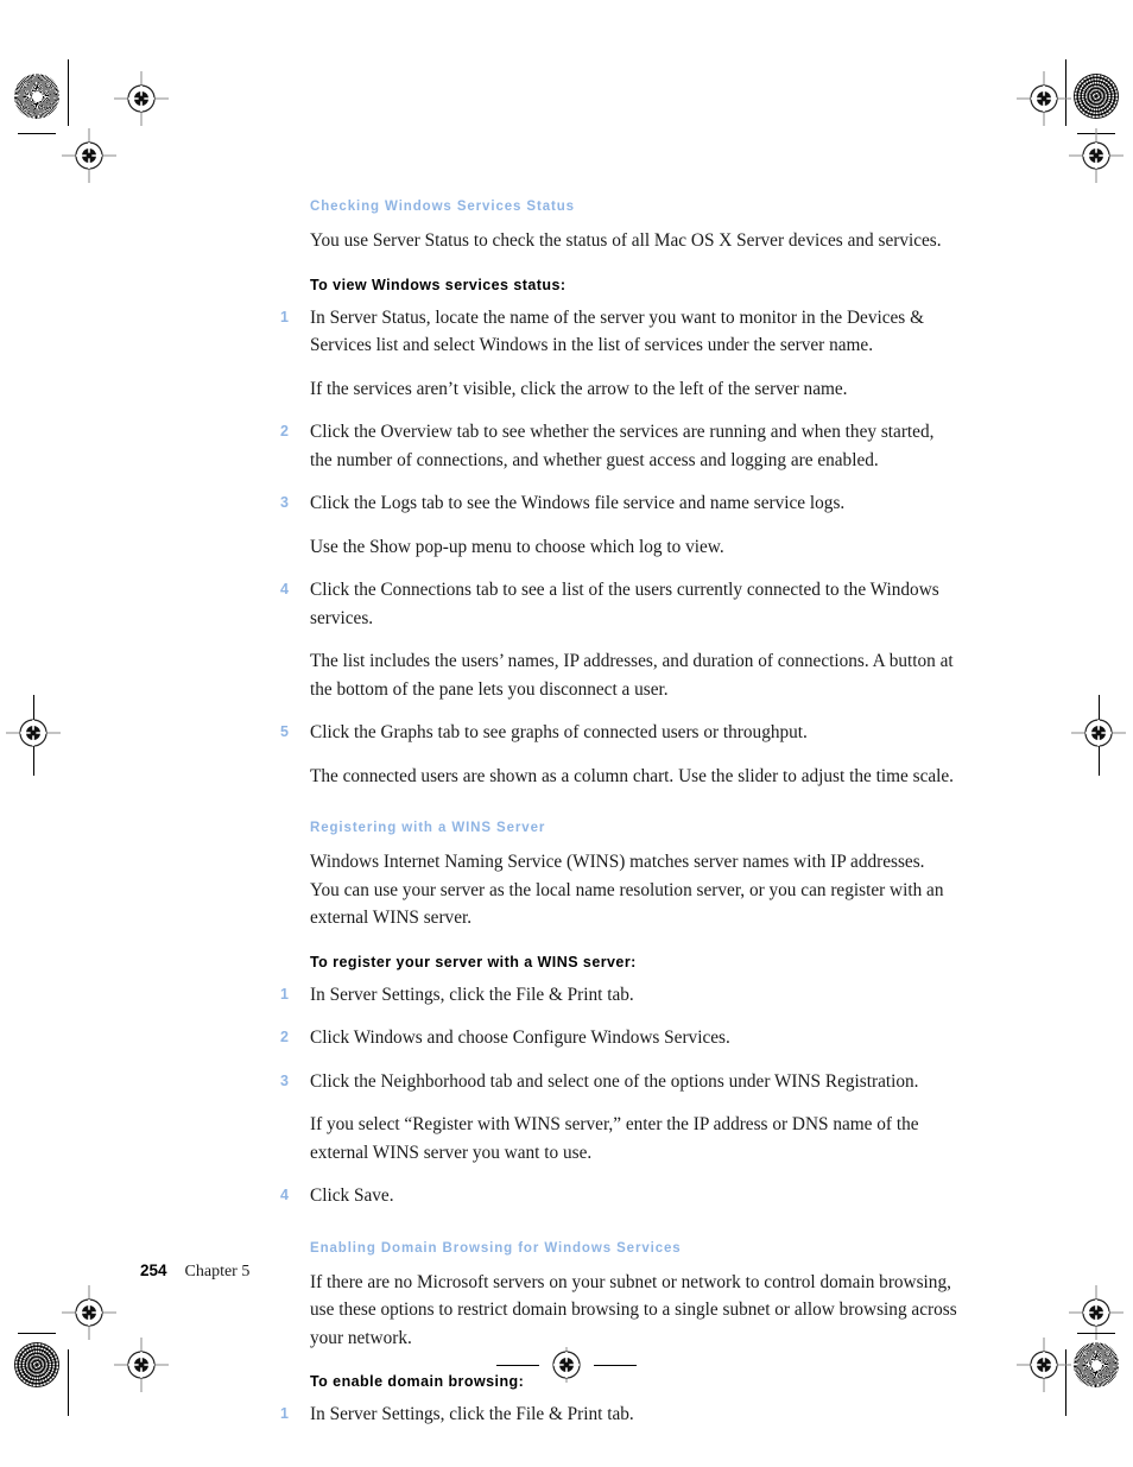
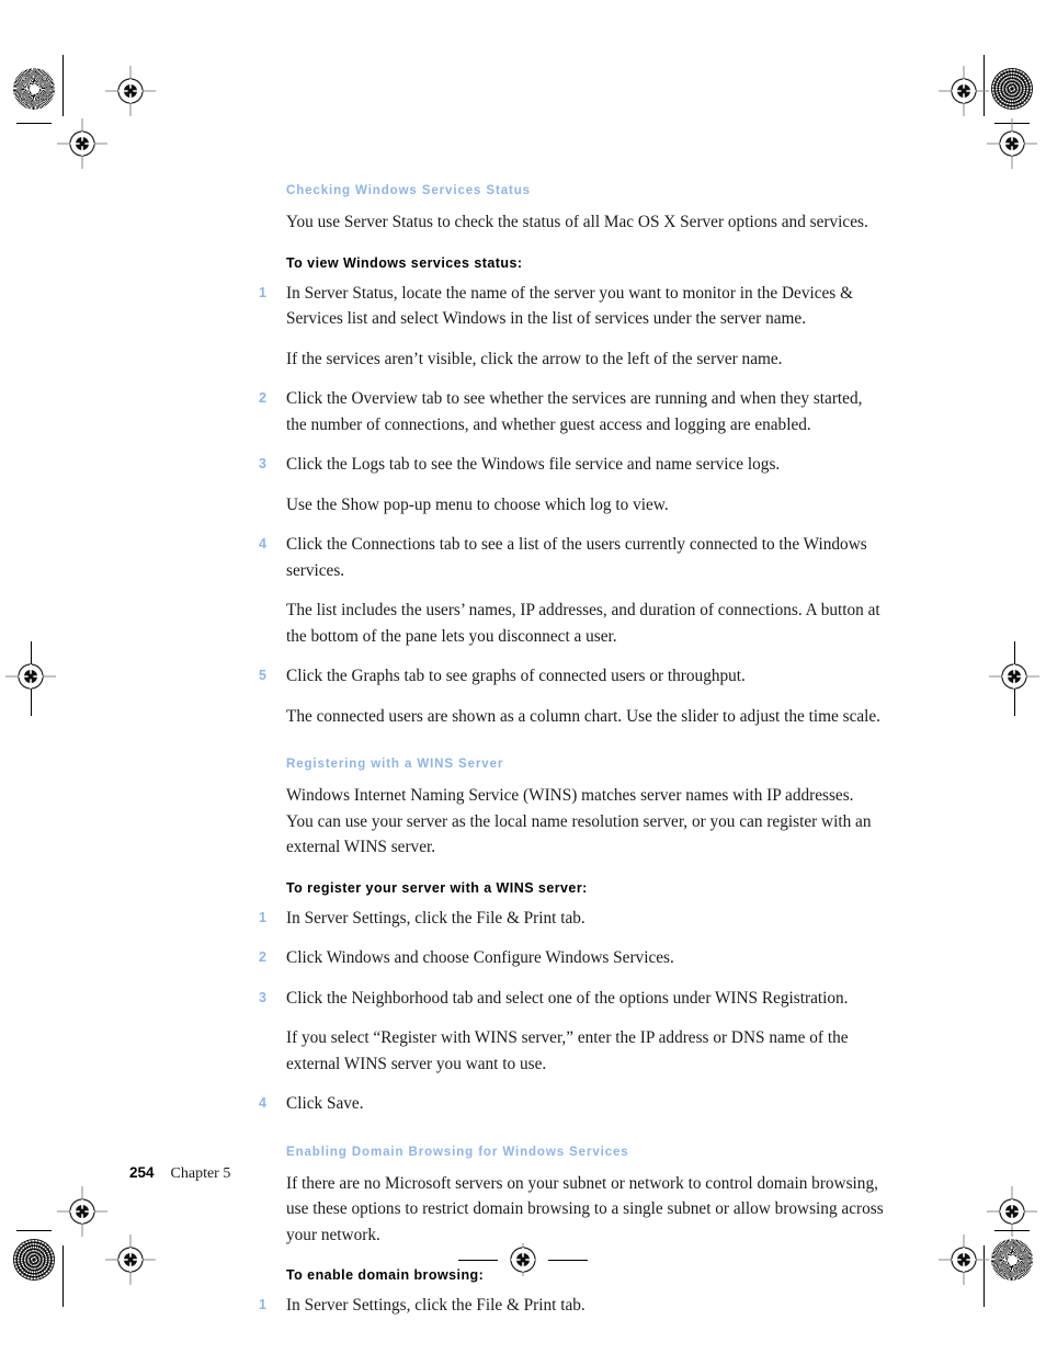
  Checking Windows Services Status
- You use Server Status to check the status of all Mac OS X Server devices and services.
+ You use Server Status to check the status of all Mac OS X Server options and services.
  To view Windows services status:
  1
  In Server Status, locate the name of the server you want to monitor in the Devices & Services list and select Windows in the list of services under the server name.
  If the services aren’t visible, click the arrow to the left of the server name.
  2
  Click the Overview tab to see whether the services are running and when they started, the number of connections, and whether guest access and logging are enabled.
  3
  Click the Logs tab to see the Windows file service and name service logs.
  Use the Show pop-up menu to choose which log to view.
  4
  Click the Connections tab to see a list of the users currently connected to the Windows services.
  The list includes the users’ names, IP addresses, and duration of connections. A button at the bottom of the pane lets you disconnect a user.
  5
  Click the Graphs tab to see graphs of connected users or throughput.
  The connected users are shown as a column chart. Use the slider to adjust the time scale.
  Registering with a WINS Server
  Windows Internet Naming Service (WINS) matches server names with IP addresses. You can use your server as the local name resolution server, or you can register with an external WINS server.
  To register your server with a WINS server:
  1
  In Server Settings, click the File & Print tab.
  2
  Click Windows and choose Configure Windows Services.
  3
  Click the Neighborhood tab and select one of the options under WINS Registration.
  If you select “Register with WINS server,” enter the IP address or DNS name of the external WINS server you want to use.
  4
  Click Save.
  Enabling Domain Browsing for Windows Services
  If there are no Microsoft servers on your subnet or network to control domain browsing, use these options to restrict domain browsing to a single subnet or allow browsing across your network.
  To enable domain browsing:
  1
  In Server Settings, click the File & Print tab.
  254
  Chapter 5
